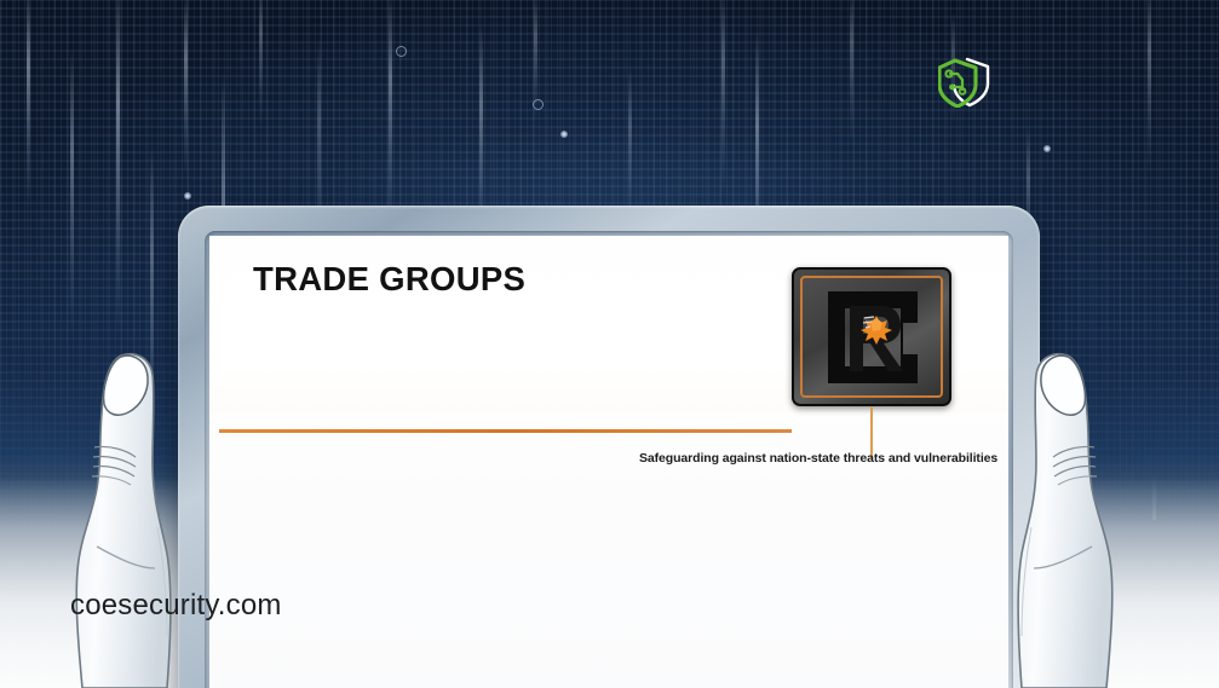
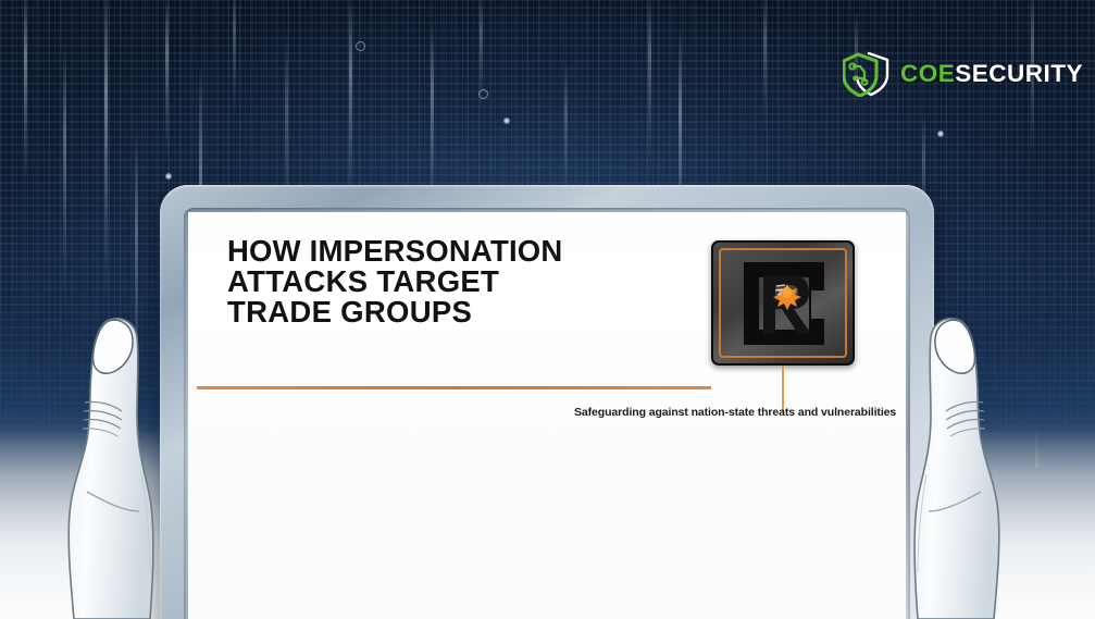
+ COESECURITY
+ HOW IMPERSONATION
+ ATTACKS TARGET
  TRADE GROUPS
  Safeguarding against nation-state threats and vulnerabilit
- coesecurity.com
